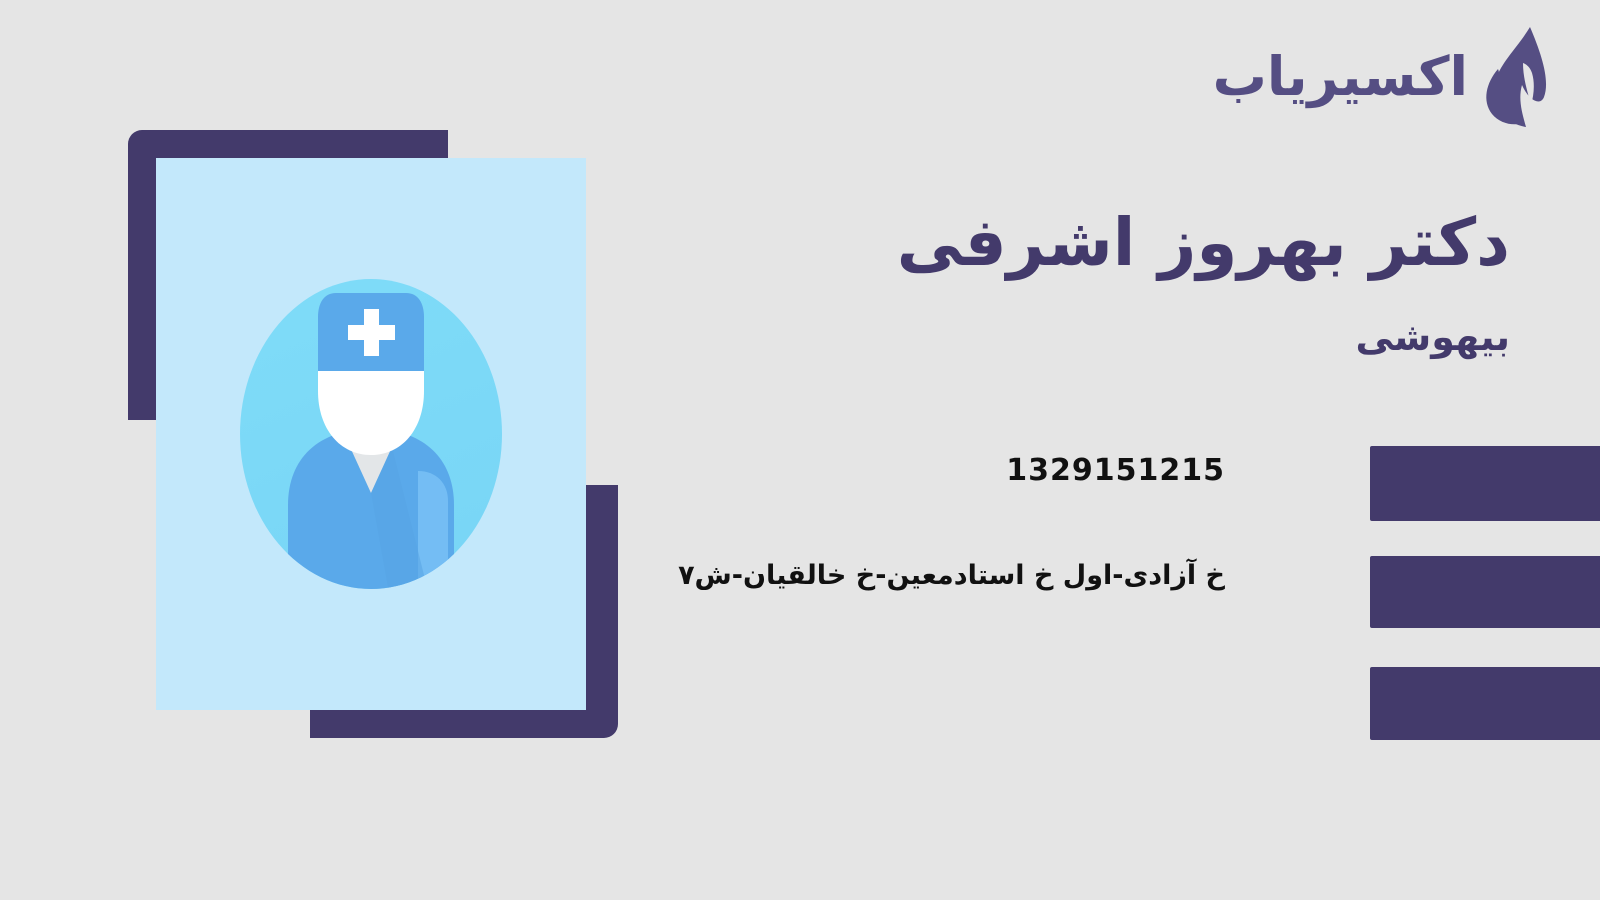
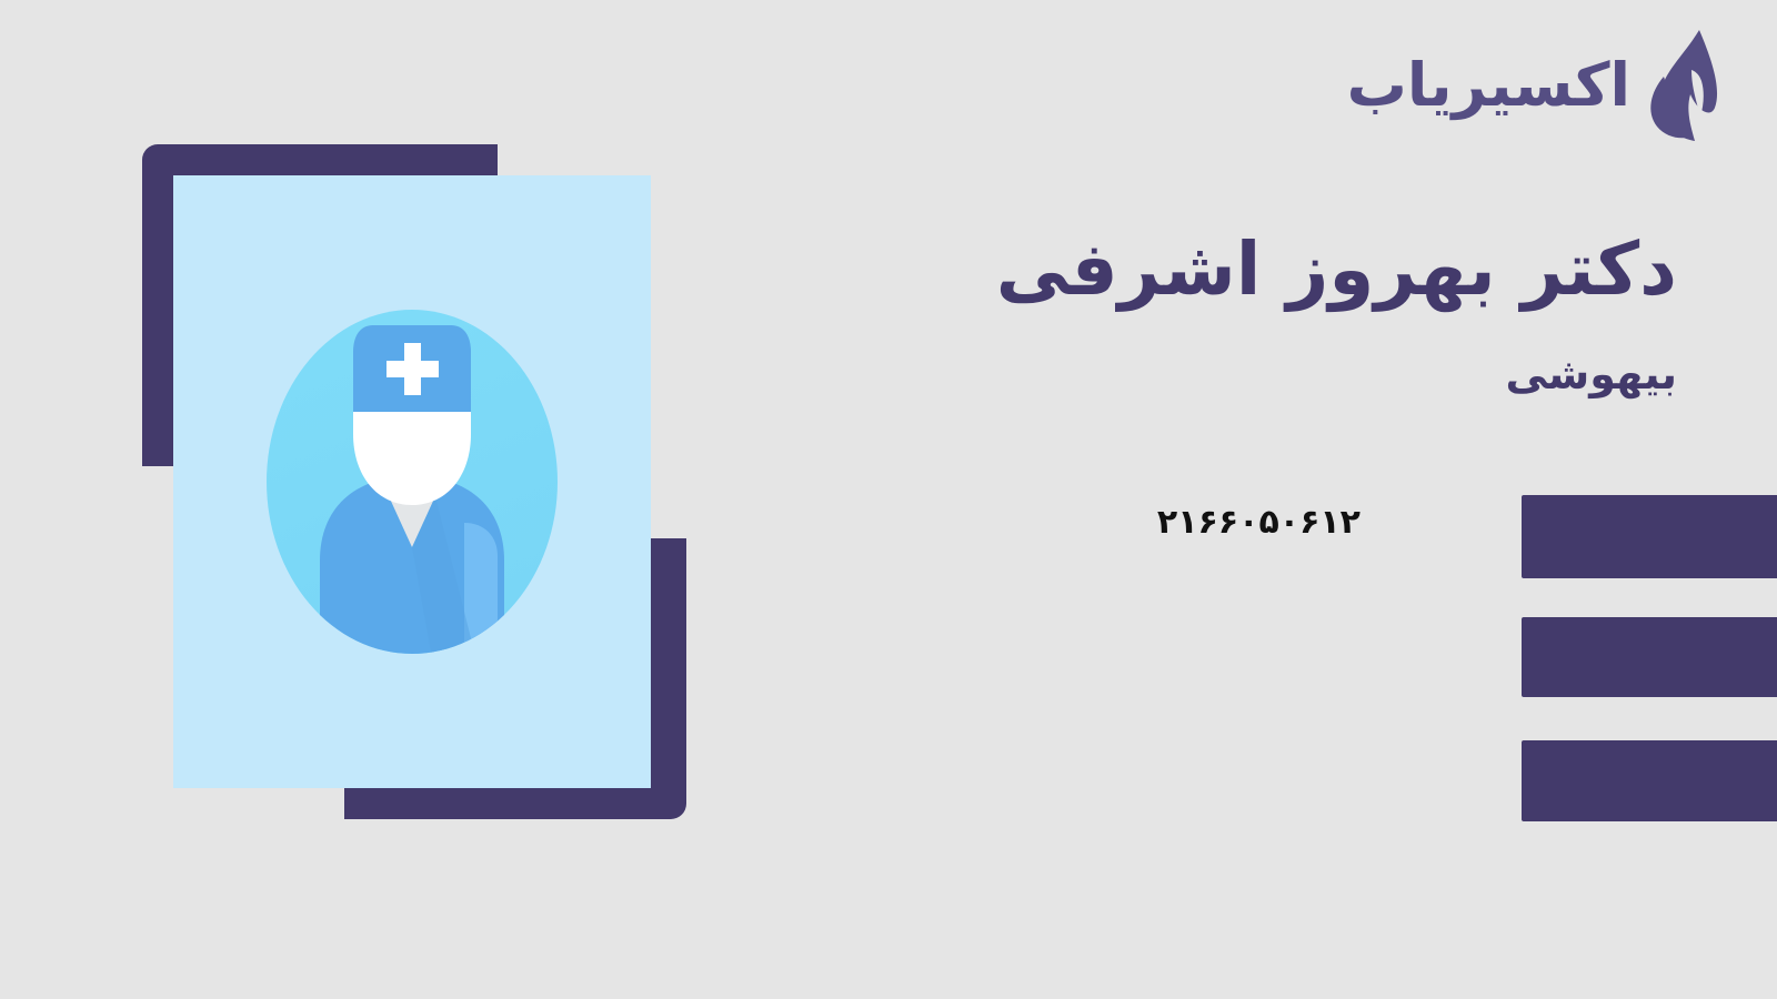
  اکسیریاب
  دکتر بهروز اشرفی
  بیهوشی
- 1329151215
+ ۲۱۶۶۰۵۰۶۱۲
- خ آزادی-اول خ استادمعین-خ خالقیان-ش۷
